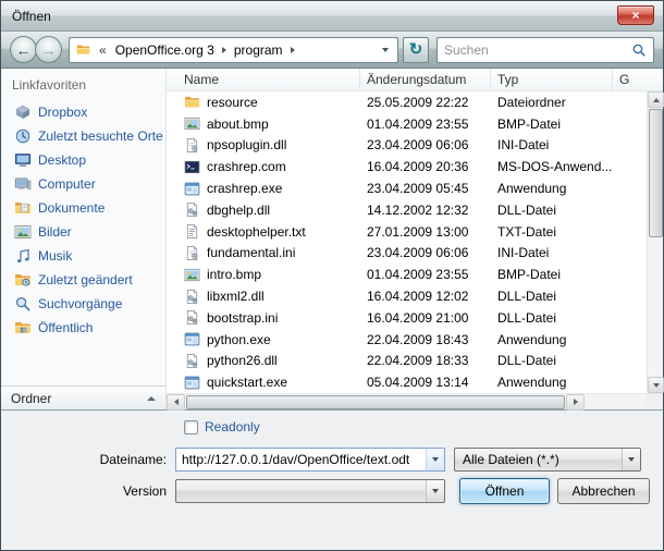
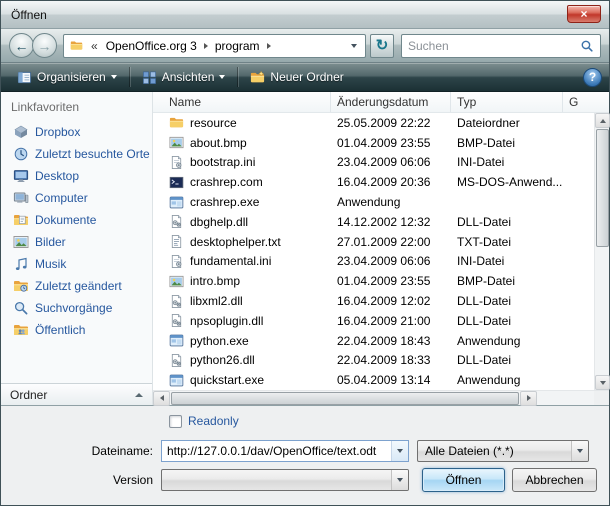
  Öffnen
  ×
  ←
  →
  «
  OpenOffice.org 3
  program
  ↻
  Suchen
+ Organisieren
+ Ansichten
+ Neuer Ordner
+ ?
  Linkfavoriten
  Dropbox
  Zuletzt besuchte Orte
  Desktop
  Computer
  Dokumente
  Bilder
  Musik
  Zuletzt geändert
  Suchvorgänge
  Öffentlich
  Ordner
  Name
  Änderungsdatum
  Typ
  G
  resource
  25.05.2009 22:22
  Dateiordner
  about.bmp
  01.04.2009 23:55
  BMP-Datei
- npsoplugin.dll
+ bootstrap.ini
  23.04.2009 06:06
  INI-Datei
  crashrep.com
  16.04.2009 20:36
  MS-DOS-Anwend...
  crashrep.exe
- 23.04.2009 05:45
  Anwendung
  dbghelp.dll
  14.12.2002 12:32
  DLL-Datei
  desktophelper.txt
- 27.01.2009 13:00
+ 27.01.2009 22:00
  TXT-Datei
  fundamental.ini
  23.04.2009 06:06
  INI-Datei
  intro.bmp
  01.04.2009 23:55
  BMP-Datei
  libxml2.dll
  16.04.2009 12:02
  DLL-Datei
- bootstrap.ini
+ npsoplugin.dll
  16.04.2009 21:00
  DLL-Datei
  python.exe
  22.04.2009 18:43
  Anwendung
  python26.dll
  22.04.2009 18:33
  DLL-Datei
  quickstart.exe
  05.04.2009 13:14
  Anwendung
  Readonly
  Dateiname:
  http://127.0.0.1/dav/OpenOffice/text.odt
  Alle Dateien (*.*)
  Version
  Öffnen
  Abbrechen
